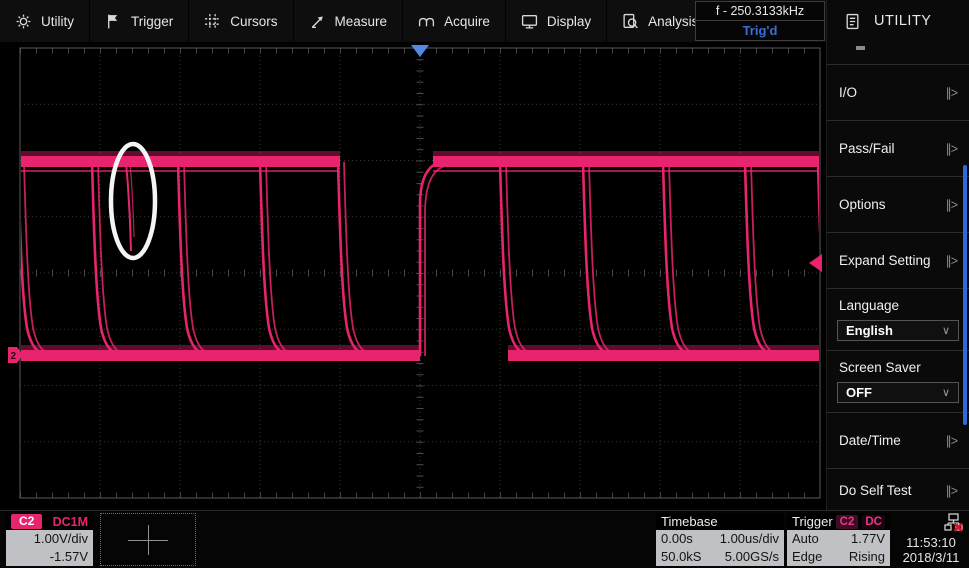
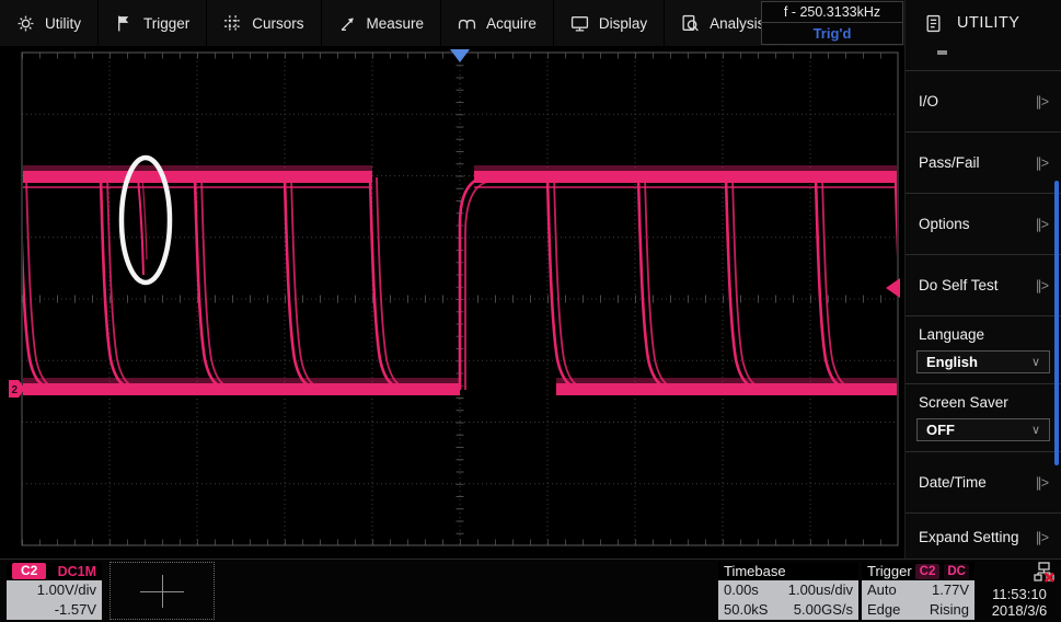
  Utility
  Trigger
  Cursors
  Measure
  Acquire
  Display
  Analysi
  f - 250.3133kHz
  Trig'd
  2
  UTILITY
  I/O
  ∥>
  Pass/Fail
  ∥>
  Options
  ∥>
- Expand Setting
+ Do Self Test
  ∥>
  Language
  English
  ∨
  Screen Saver
  OFF
  ∨
  Date/Time
  ∥>
- Do Self Test
+ Expand Setting
  ∥>
  C2
  DC1M
  1.00V/div
  -1.57V
  Timebase
  0.00s
  1.00us/div
  50.0kS
  5.00GS/s
  Trigger
  C2
  DC
  Auto
  1.77V
  Edge
  Rising
  11:53:10
- 2018/3/11
+ 2018/3/6
